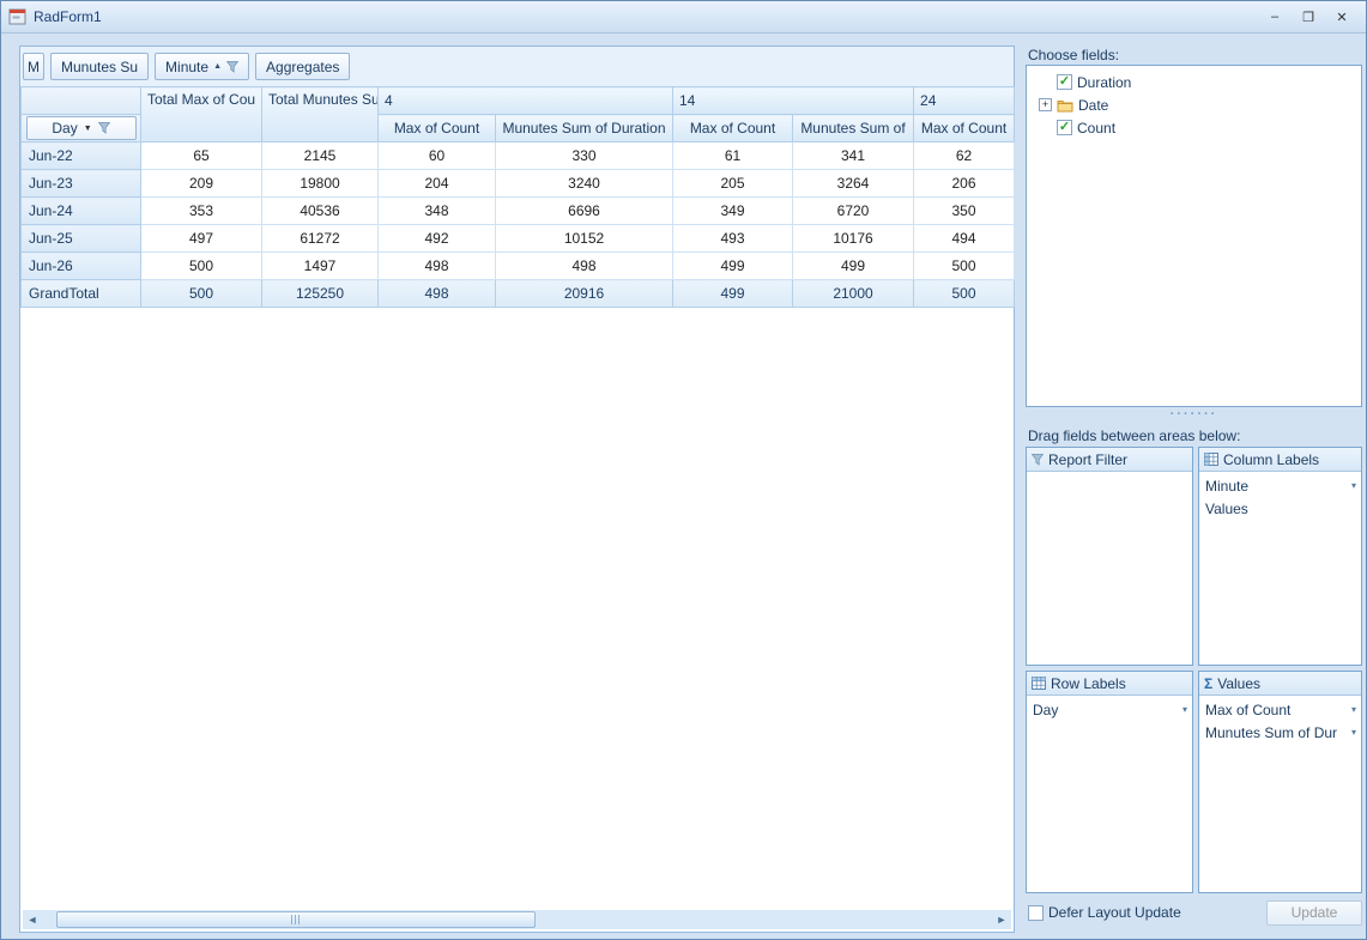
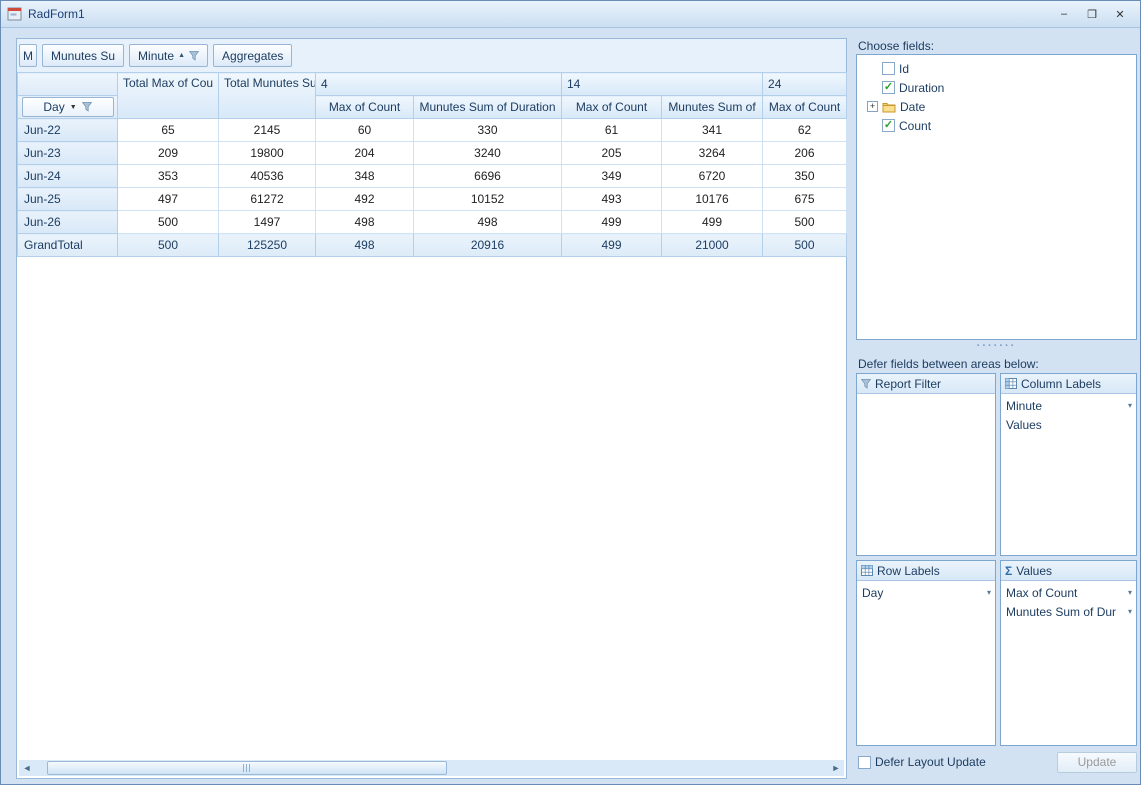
  RadForm1
  –
  ❐
  ✕
  M
  Munutes Su
  Minute
  Aggregates
  	Total Max of Cou	Total Munutes Su	4	14	24
  Day	Max of Count	Munutes Sum of Duration	Max of Count	Munutes Sum of	Max of Count
  Jun-22	65	2145	60	330	61	341	62
  Jun-23	209	19800	204	3240	205	3264	206
  Jun-24	353	40536	348	6696	349	6720	350
- Jun-25	497	61272	492	10152	493	10176	494
+ Jun-25	497	61272	492	10152	493	10176	675
  Jun-26	500	1497	498	498	499	499	500
  GrandTotal	500	125250	498	20916	499	21000	500
  ◄
  ►
  Choose fields:
+ Id
  ✓
  Duration
  +
  Date
  ✓
  Count
  ·······
- Drag fields between areas below:
+ Defer fields between areas below:
  Report Filter
  Column Labels
  Minute
  ▾
  Values
  Row Labels
  Day
  ▾
  Σ
  Values
  Max of Count
  ▾
  Munutes Sum of Dur
  ▾
  Defer Layout Update
  Update
